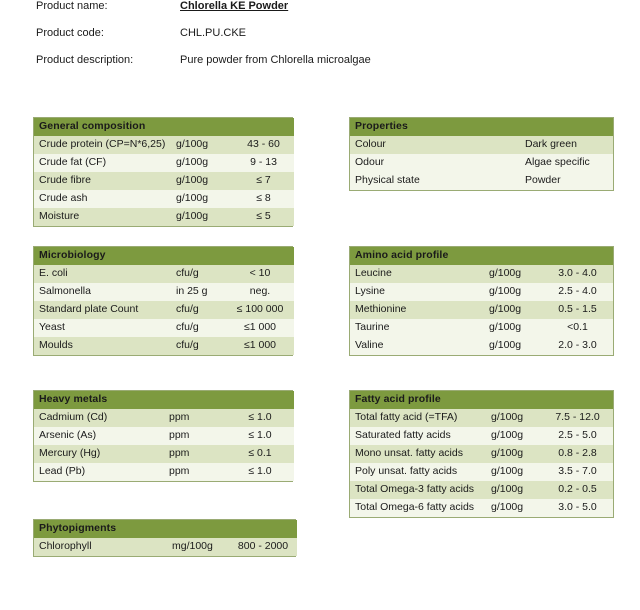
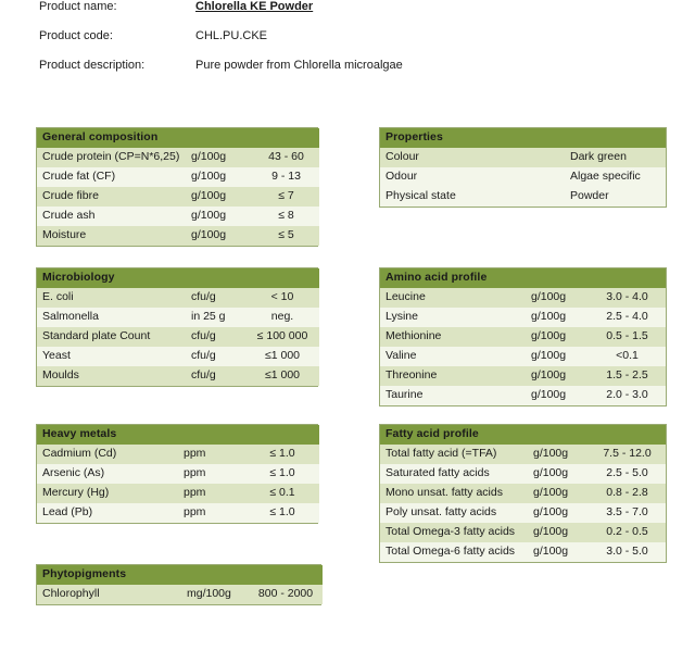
  Product name:
  Chlorella KE Powder
  Product code:
  CHL.PU.CKE
  Product description:
  Pure powder from Chlorella microalgae
  General composition
  Crude protein (CP=N*6,25)	g/100g	43 - 60
  Crude fat (CF)	g/100g	9 - 13
  Crude fibre	g/100g	≤ 7
  Crude ash	g/100g	≤ 8
  Moisture	g/100g	≤ 5
  Properties
  Colour	Dark green
  Odour	Algae specific
  Physical state	Powder
  Microbiology
  E. coli	cfu/g	< 10
  Salmonella	in 25 g	neg.
  Standard plate Count	cfu/g	≤ 100 000
  Yeast	cfu/g	≤1 000
  Moulds	cfu/g	≤1 000
  Amino acid profile
  Leucine	g/100g	3.0 - 4.0
  Lysine	g/100g	2.5 - 4.0
  Methionine	g/100g	0.5 - 1.5
- Taurine	g/100g	<0.1
+ Valine	g/100g	<0.1
+ Threonine	g/100g	1.5 - 2.5
- Valine	g/100g	2.0 - 3.0
+ Taurine	g/100g	2.0 - 3.0
  Heavy metals
  Cadmium (Cd)	ppm	≤ 1.0
  Arsenic (As)	ppm	≤ 1.0
  Mercury (Hg)	ppm	≤ 0.1
  Lead (Pb)	ppm	≤ 1.0
  Fatty acid profile
  Total fatty acid (=TFA)	g/100g	7.5 - 12.0
  Saturated fatty acids	g/100g	2.5 - 5.0
  Mono unsat. fatty acids	g/100g	0.8 - 2.8
  Poly unsat. fatty acids	g/100g	3.5 - 7.0
  Total Omega-3 fatty acids	g/100g	0.2 - 0.5
  Total Omega-6 fatty acids	g/100g	3.0 - 5.0
  Phytopigments
  Chlorophyll	mg/100g	800 - 2000
